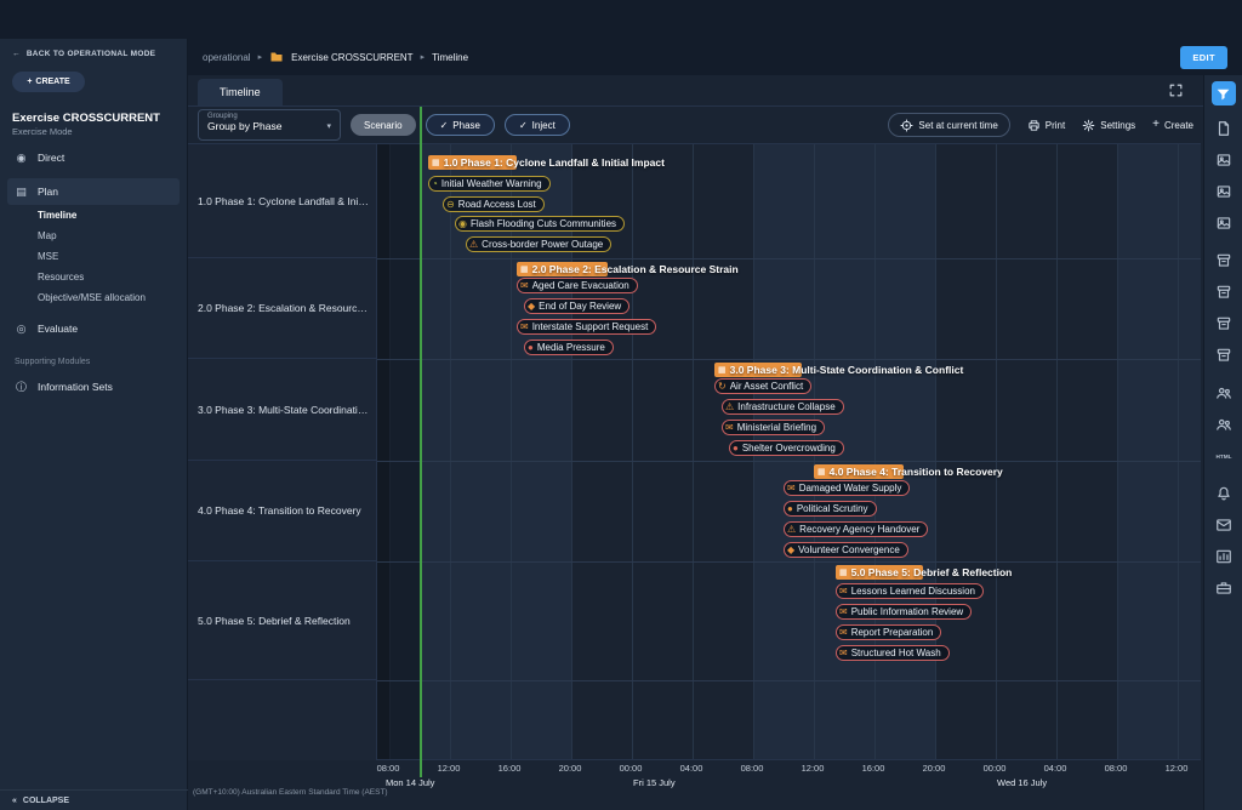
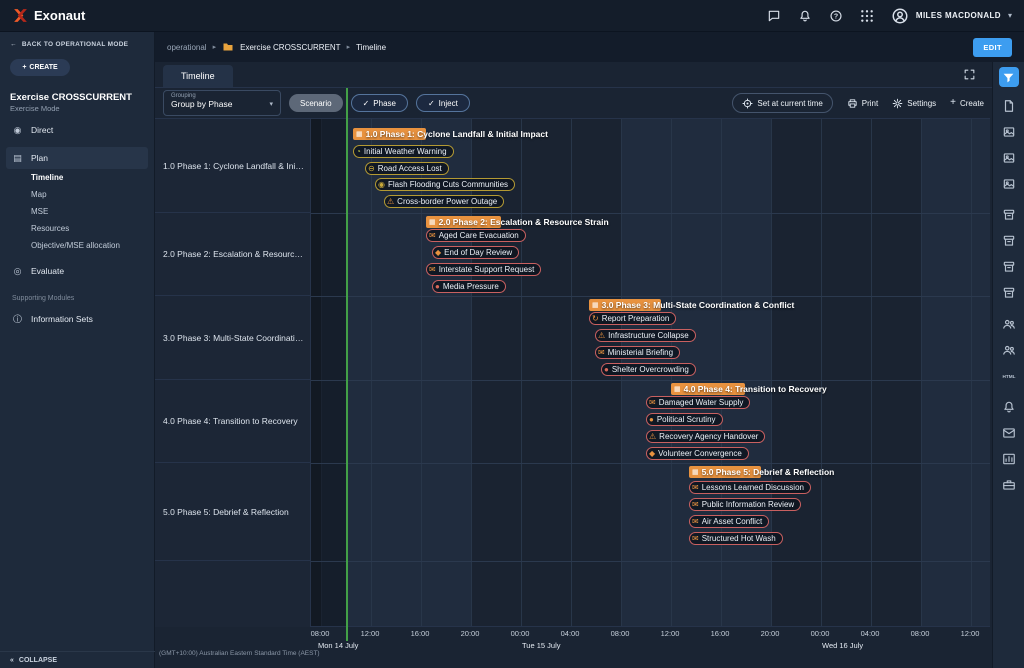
+ Exonaut
+ MILES MACDONALD
+ ▾
  Exercise CROSSCURRENT
  Exercise Mode
  ◉
  Direct
  ▤
  Plan
  Timeline
  Map
  MSE
  Resources
  Objective/MSE allocation
  ◎
  Evaluate
  ⓘ
  Information Sets
  operational
  Exercise CROSSCURRENT
  Timeline
  EDIT
  Timeline
  Group by Phase
  Scenario
  ✓
  Phase
  ✓
  Inject
  Set at current time
  Print
  Settings
  +
  Create
  1.0 Phase 1: Cyclone Landfall & Initial
  2.0 Phase 2: Escalation & Resource S
  3.0 Phase 3: Multi-State Coordination
  4.0 Phase 4: Transition to Recovery
  5.0 Phase 5: Debrief & Reflection
  1.0 Phase 1: Cyclone Landfall & Initial Impact
  ◔
  Initial Weather Warning
  ⊖
  Road Access Lost
  ◉
  Flash Flooding Cuts Communities
  ⚠
  Cross-border Power Outage
  2.0 Phase 2: Escalation & Resource Strain
  ✉
  Aged Care Evacuation
  ◆
  End of Day Review
  ✉
  Interstate Support Request
  ●
  Media Pressure
  3.0 Phase 3: Multi-State Coordination & Conflict
  ↻
- Air Asset Conflict
+ Report Preparation
  ⚠
  Infrastructure Collapse
  ✉
  Ministerial Briefing
  ●
  Shelter Overcrowding
  4.0 Phase 4: Transition to Recovery
  ✉
  Damaged Water Supply
  ●
  Political Scrutiny
  ⚠
  Recovery Agency Handover
  ◆
  Volunteer Convergence
  5.0 Phase 5: Debrief & Reflection
  ✉
  Lessons Learned Discussion
  ✉
  Public Information Review
  ✉
- Report Preparation
+ Air Asset Conflict
  ✉
  Structured Hot Wash
  08:00
  12:00
  16:00
  20:00
  00:00
  04:00
  08:00
  12:00
  16:00
  20:00
  00:00
  04:00
  08:00
  12:00
  Mon 14 July
- Fri 15 July
+ Tue 15 July
  Wed 16 July
